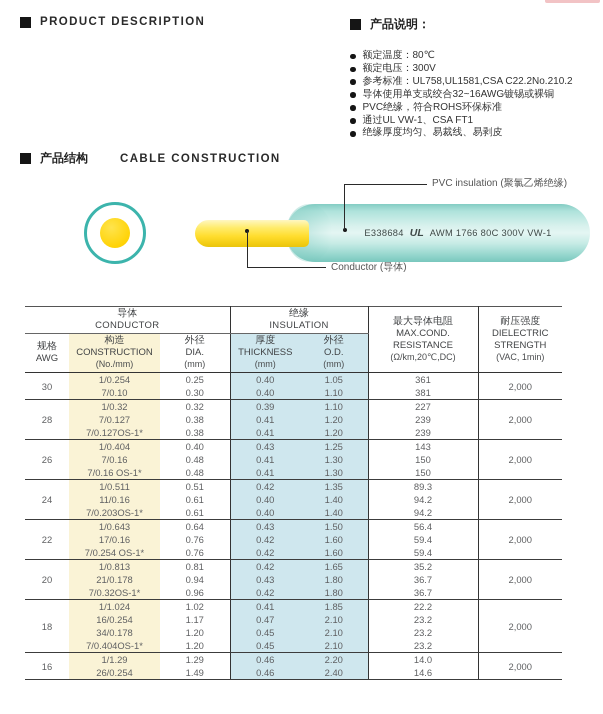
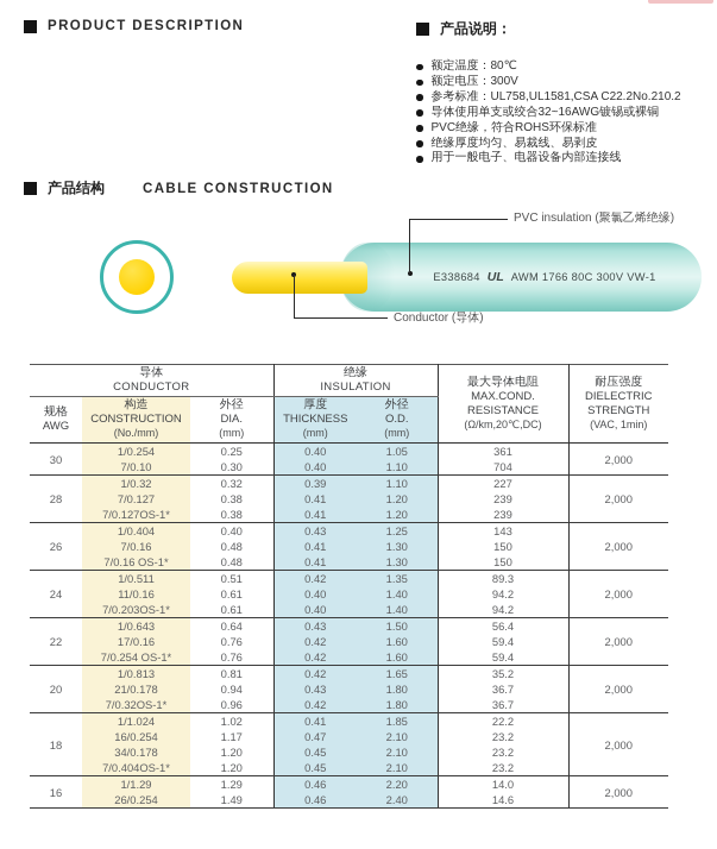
  PRODUCT DESCRIPTION
  产品说明：
  额定温度：80℃
  额定电压：300V
  参考标准：UL758,UL1581,CSA C22.2No.210.2
  导体使用单支或绞合32~16AWG镀锡或裸铜
  PVC绝缘，符合ROHS环保标准
- 通过UL VW-1、CSA FT1
  绝缘厚度均匀、易裁线、易剥皮
+ 用于一般电子、电器设备内部连接线
  产品结构
  CABLE CONSTRUCTION
  E338684
  UL
  AWM 1766 80C 300V VW-1
  PVC insulation (聚氯乙烯绝缘)
  Conductor (导体)
  导体 CONDUCTOR	绝缘 INSULATION	最大导体电阻 MAX.COND. RESISTANCE (Ω/km,20℃,DC)	耐压强度 DIELECTRIC STRENGTH (VAC, 1min)
  规格 AWG	构造 CONSTRUCTION (No./mm)	外径 DIA. (mm)	厚度 THICKNESS (mm)	外径 O.D. (mm)
  30	1/0.254	0.25	0.40	1.05	361	2,000
- 7/0.10	0.30	0.40	1.10	381
+ 7/0.10	0.30	0.40	1.10	704
  28	1/0.32	0.32	0.39	1.10	227	2,000
  7/0.127	0.38	0.41	1.20	239
  7/0.127OS-1*	0.38	0.41	1.20	239
  26	1/0.404	0.40	0.43	1.25	143	2,000
  7/0.16	0.48	0.41	1.30	150
  7/0.16 OS-1*	0.48	0.41	1.30	150
  24	1/0.511	0.51	0.42	1.35	89.3	2,000
  11/0.16	0.61	0.40	1.40	94.2
  7/0.203OS-1*	0.61	0.40	1.40	94.2
  22	1/0.643	0.64	0.43	1.50	56.4	2,000
  17/0.16	0.76	0.42	1.60	59.4
  7/0.254 OS-1*	0.76	0.42	1.60	59.4
  20	1/0.813	0.81	0.42	1.65	35.2	2,000
  21/0.178	0.94	0.43	1.80	36.7
  7/0.32OS-1*	0.96	0.42	1.80	36.7
  18	1/1.024	1.02	0.41	1.85	22.2	2,000
  16/0.254	1.17	0.47	2.10	23.2
  34/0.178	1.20	0.45	2.10	23.2
  7/0.404OS-1*	1.20	0.45	2.10	23.2
  16	1/1.29	1.29	0.46	2.20	14.0	2,000
  26/0.254	1.49	0.46	2.40	14.6
